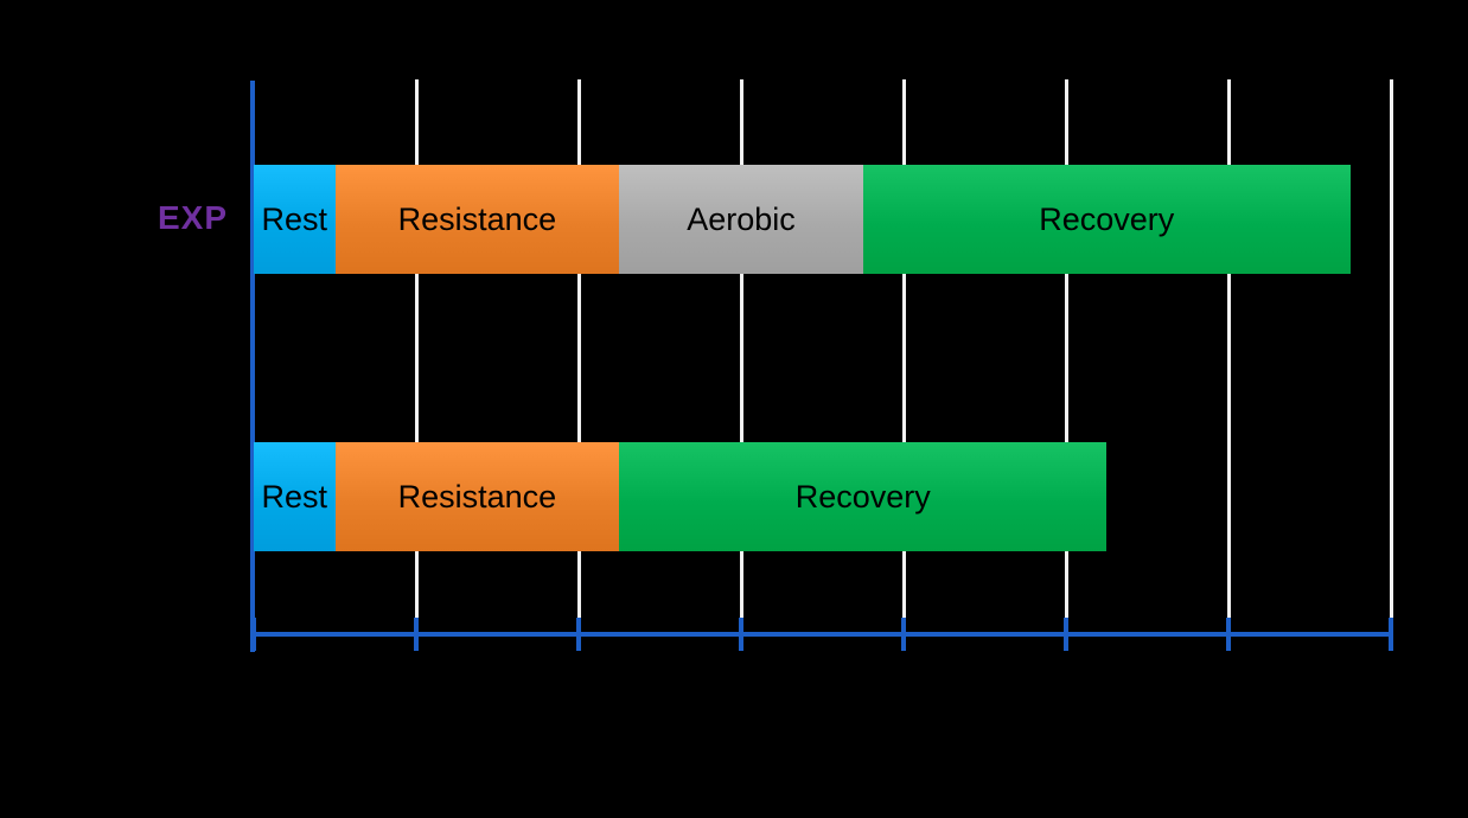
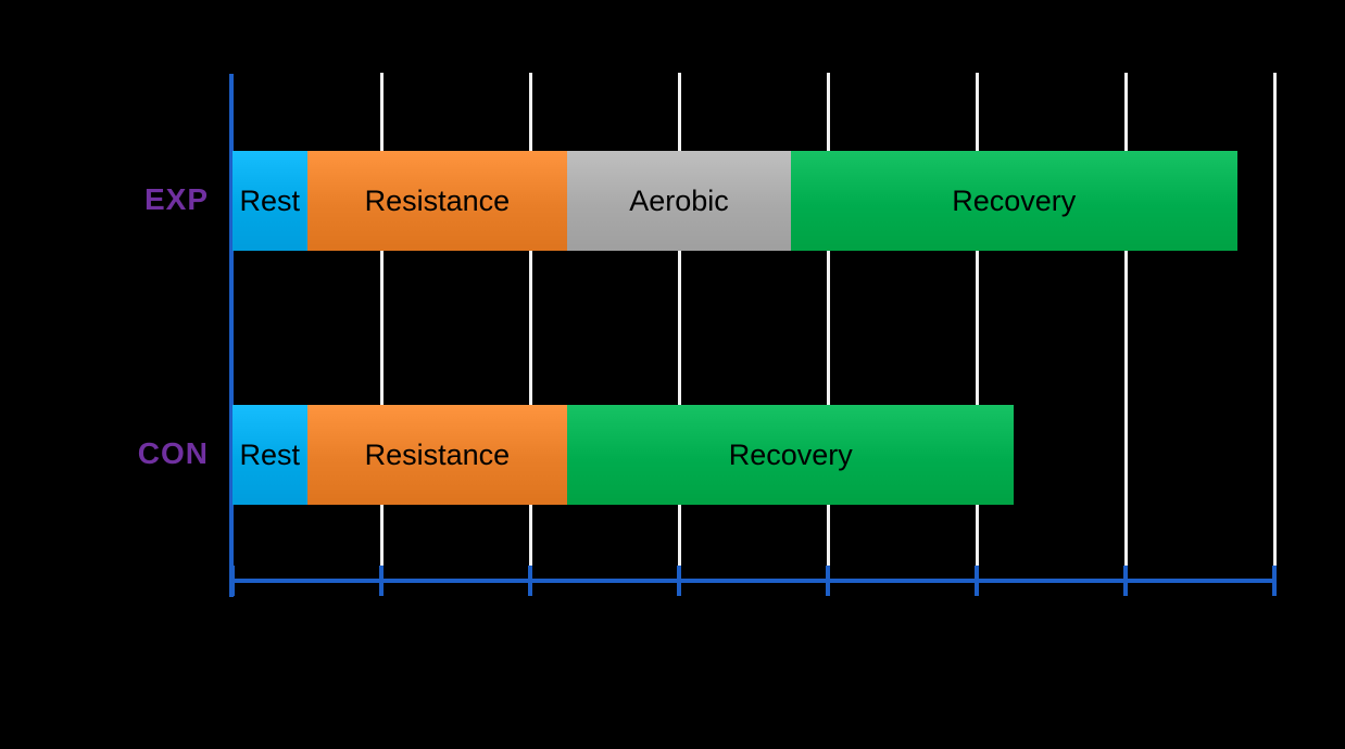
  EXP
  Rest
  Resistance
  Aerobic
  Recovery
+ CON
  Rest
  Resistance
  Recovery
